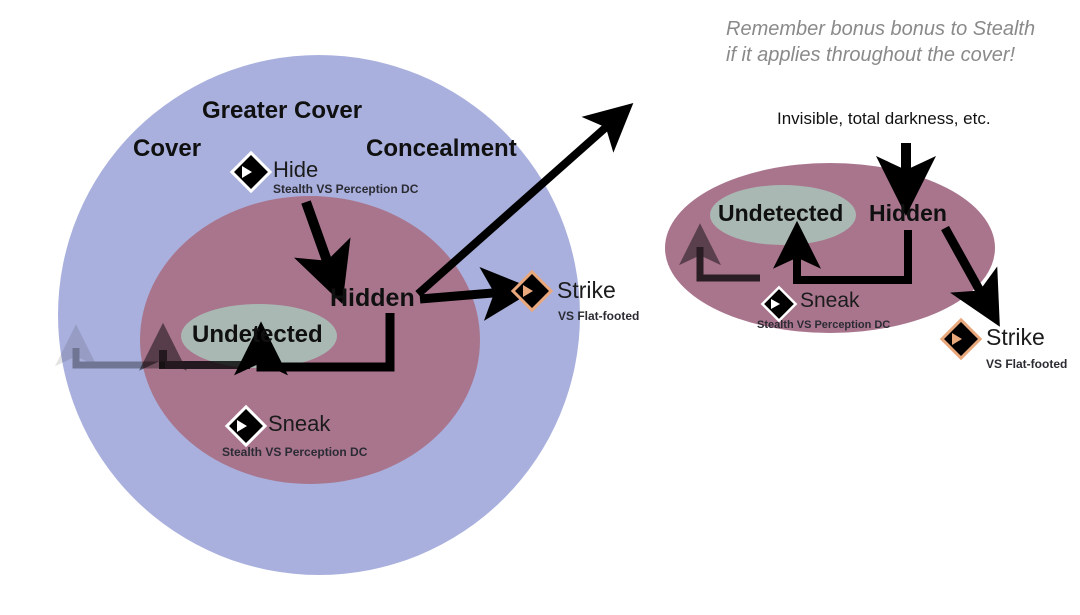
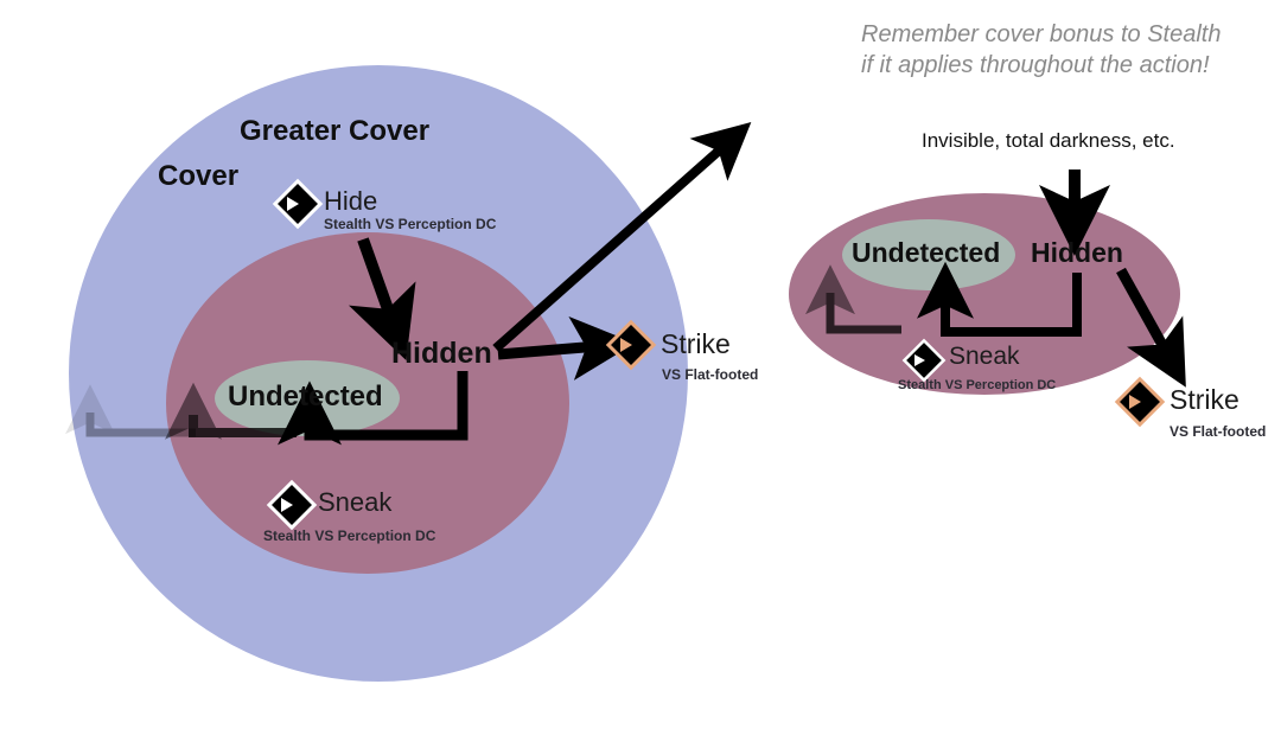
- Remember bonus bonus to Stealth
+ Remember cover bonus to Stealth
- if it applies throughout the cover!
+ if it applies throughout the action!
  Greater Cover
  Cover
- Concealment
  Hidden
  Undetected
  Hide
  Stealth VS Perception DC
  Sneak
  Stealth VS Perception DC
  Strike
  VS Flat-footed
  Invisible, total darkness, etc.
  Undetected
  Hidden
  Sneak
  Stealth VS Perception DC
  Strike
  VS Flat-footed
